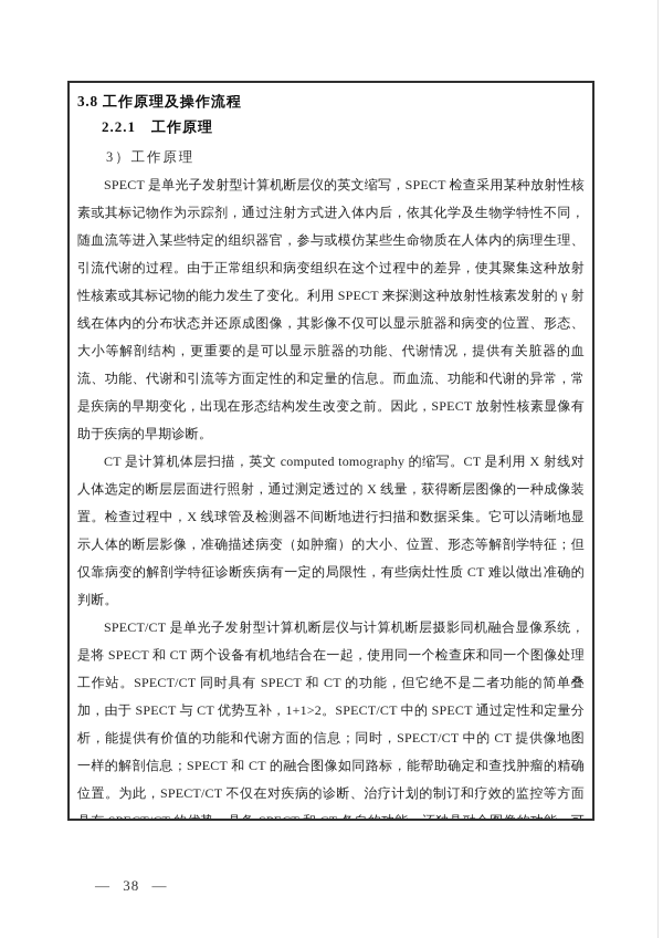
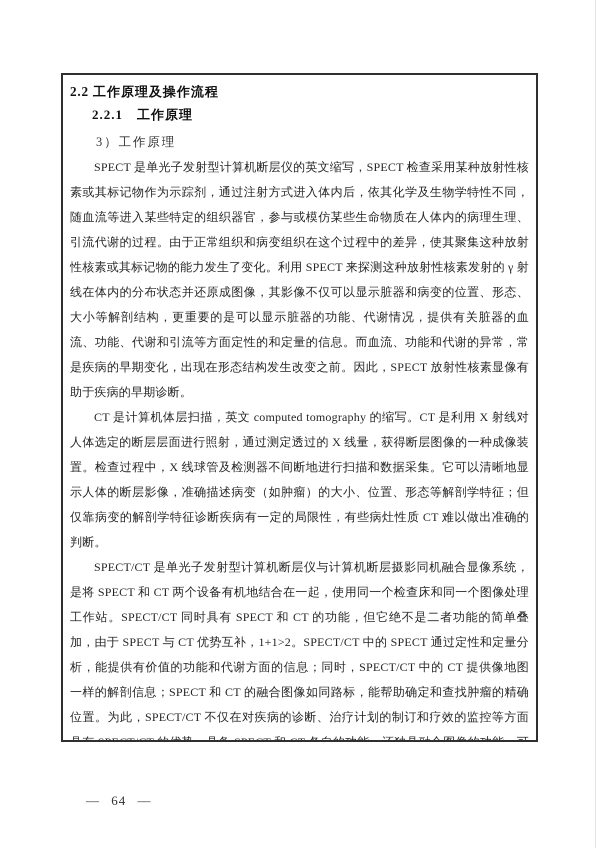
- 3.8 工作原理及操作流程
+ 2.2 工作原理及操作流程
  2.2.1 工作原理
  3）工作原理
  SPECT 是单光子发射型计算机断层仪的英文缩写，SPECT 检查采用某种放射性核素或其标记物作为示踪剂，通过注射方式进入体内后，依其化学及生物学特性不同，随血流等进入某些特定的组织器官，参与或模仿某些生命物质在人体内的病理生理、引流代谢的过程。由于正常组织和病变组织在这个过程中的差异，使其聚集这种放射性核素或其标记物的能力发生了变化。利用 SPECT 来探测这种放射性核素发射的 γ 射线在体内的分布状态并还原成图像，其影像不仅可以显示脏器和病变的位置、形态、大小等解剖结构，更重要的是可以显示脏器的功能、代谢情况，提供有关脏器的血流、功能、代谢和引流等方面定性的和定量的信息。而血流、功能和代谢的异常，常是疾病的早期变化，出现在形态结构发生改变之前。因此，SPECT 放射性核素显像有助于疾病的早期诊断。
  CT 是计算机体层扫描，英文 computed tomography 的缩写。CT 是利用 X 射线对人体选定的断层层面进行照射，通过测定透过的 X 线量，获得断层图像的一种成像装置。检查过程中，X 线球管及检测器不间断地进行扫描和数据采集。它可以清晰地显示人体的断层影像，准确描述病变（如肿瘤）的大小、位置、形态等解剖学特征；但仅靠病变的解剖学特征诊断疾病有一定的局限性，有些病灶性质 CT 难以做出准确的判断。
  SPECT/CT 是单光子发射型计算机断层仪与计算机断层摄影同机融合显像系统，是将 SPECT 和 CT 两个设备有机地结合在一起，使用同一个检查床和同一个图像处理工作站。SPECT/CT 同时具有 SPECT 和 CT 的功能，但它绝不是二者功能的简单叠加，由于 SPECT 与 CT 优势互补，1+1>2。SPECT/CT 中的 SPECT 通过定性和定量分析，能提供有价值的功能和代谢方面的信息；同时，SPECT/CT 中的 CT 提供像地图一样的解剖信息；SPECT 和 CT 的融合图像如同路标，能帮助确定和查找肿瘤的精确位置。为此，SPECT/CT 不仅在对疾病的诊断、治疗计划的制订和疗效的监控等方面
- — 38 —
+ — 64 —
